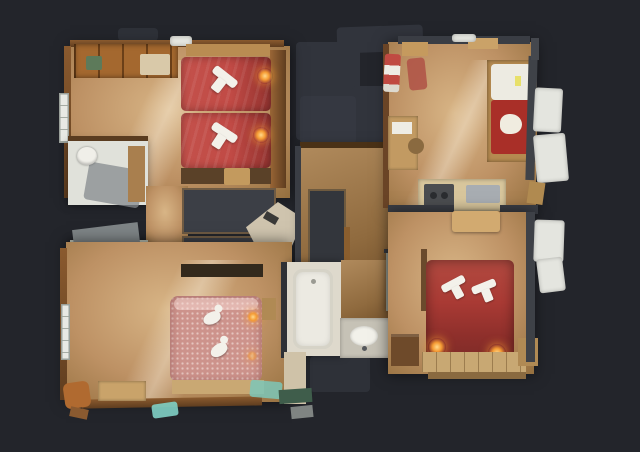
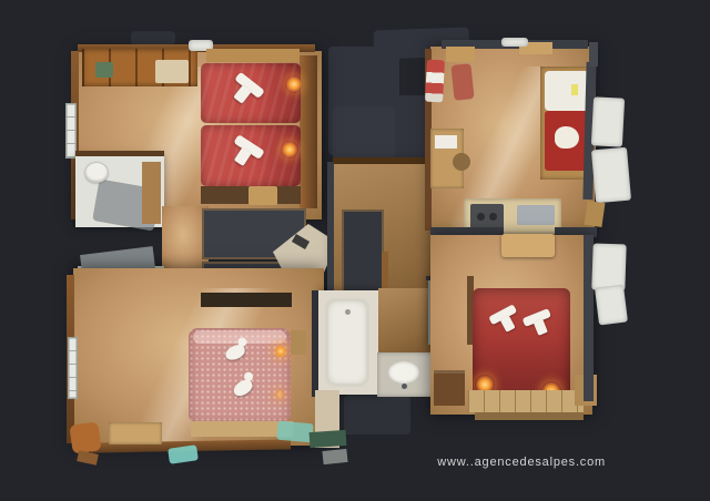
+ www..agencedesalpes.com
